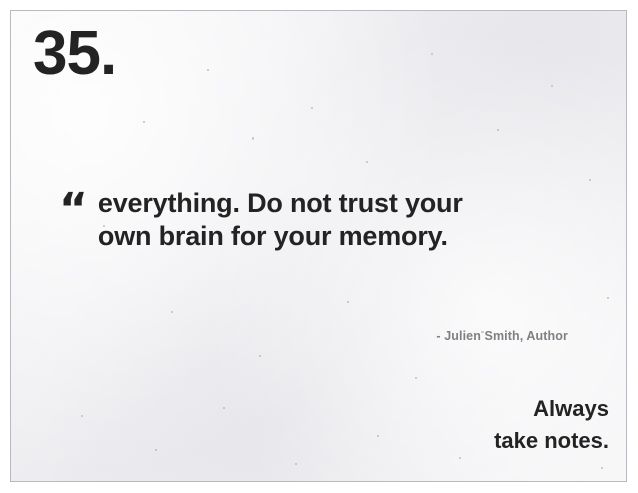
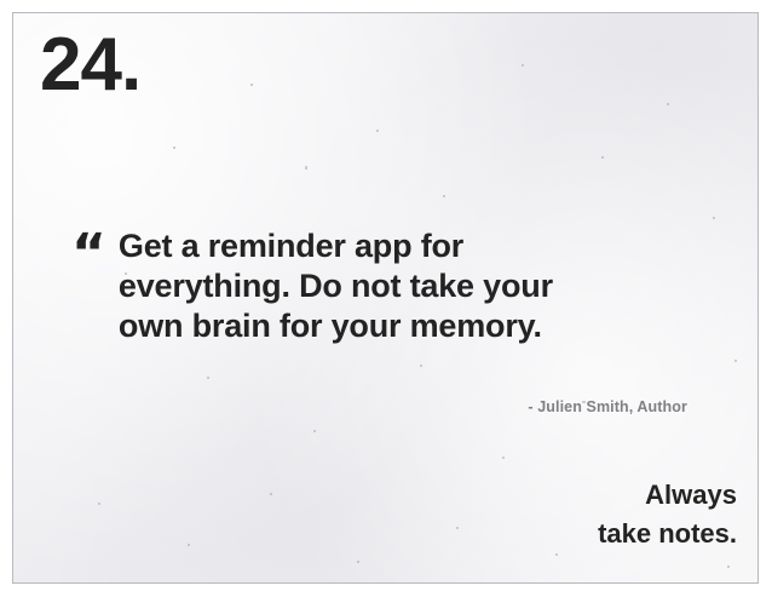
- 35.
+ 24.
  “
+ Get a reminder app for
- everything. Do not trust your
+ everything. Do not take your
  own brain for your memory.
  - Julien Smith, Author
  Always
  take notes.
